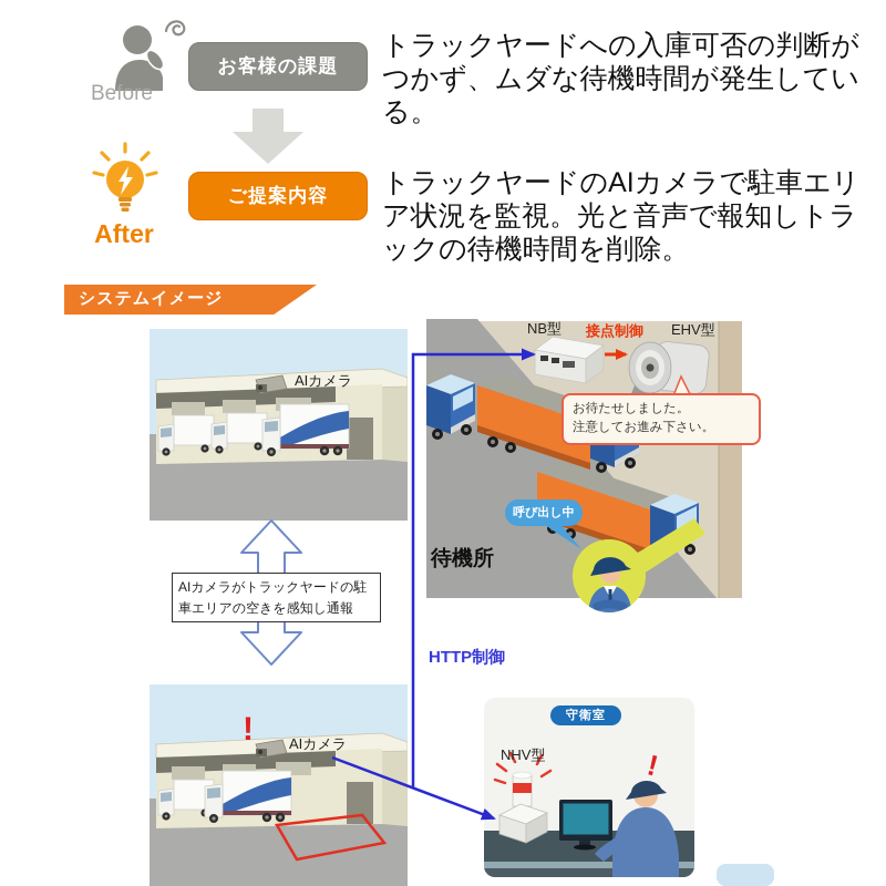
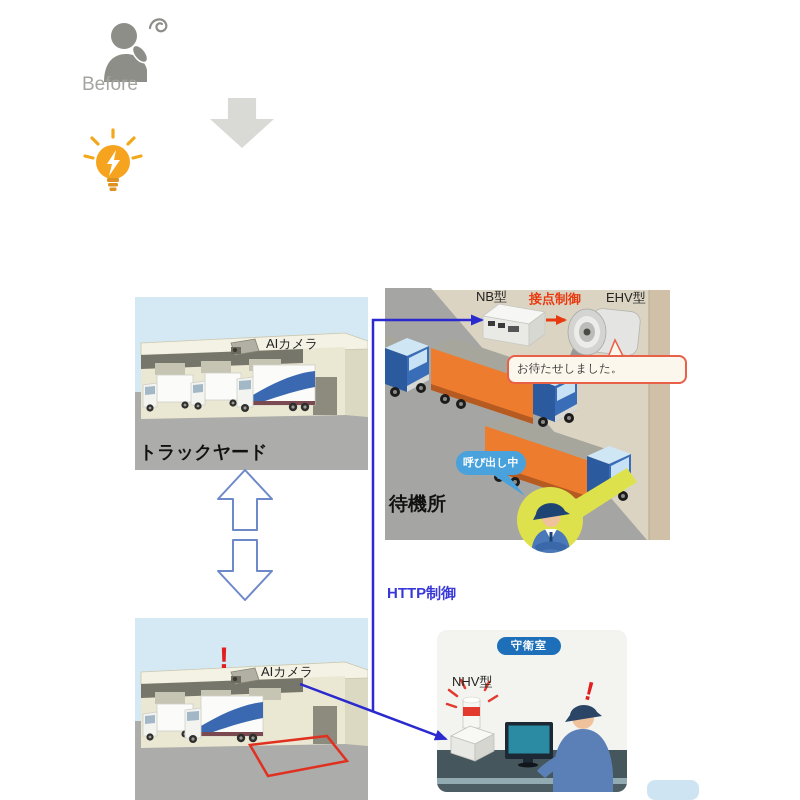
  Before
- お客様の課題
- トラックヤードへの入庫可否の判断がつかず、ムダな待機時間が発生している。
- After
- ご提案内容
- トラックヤードのAIカメラで駐車エリア状況を監視。光と音声で報知しトラックの待機時間を削除。
- システムイメージ
  AIカメラ
+ トラックヤード
  NB型
  接点制御
  EHV型
  お待たせしました。
- 注意してお進み下さい。
  呼び出し中
  待機所
- AIカメラがトラックヤードの駐車エリアの空きを感知し通報
  !
  AIカメラ
  守衛室
  NHV型
  HTTP制御
